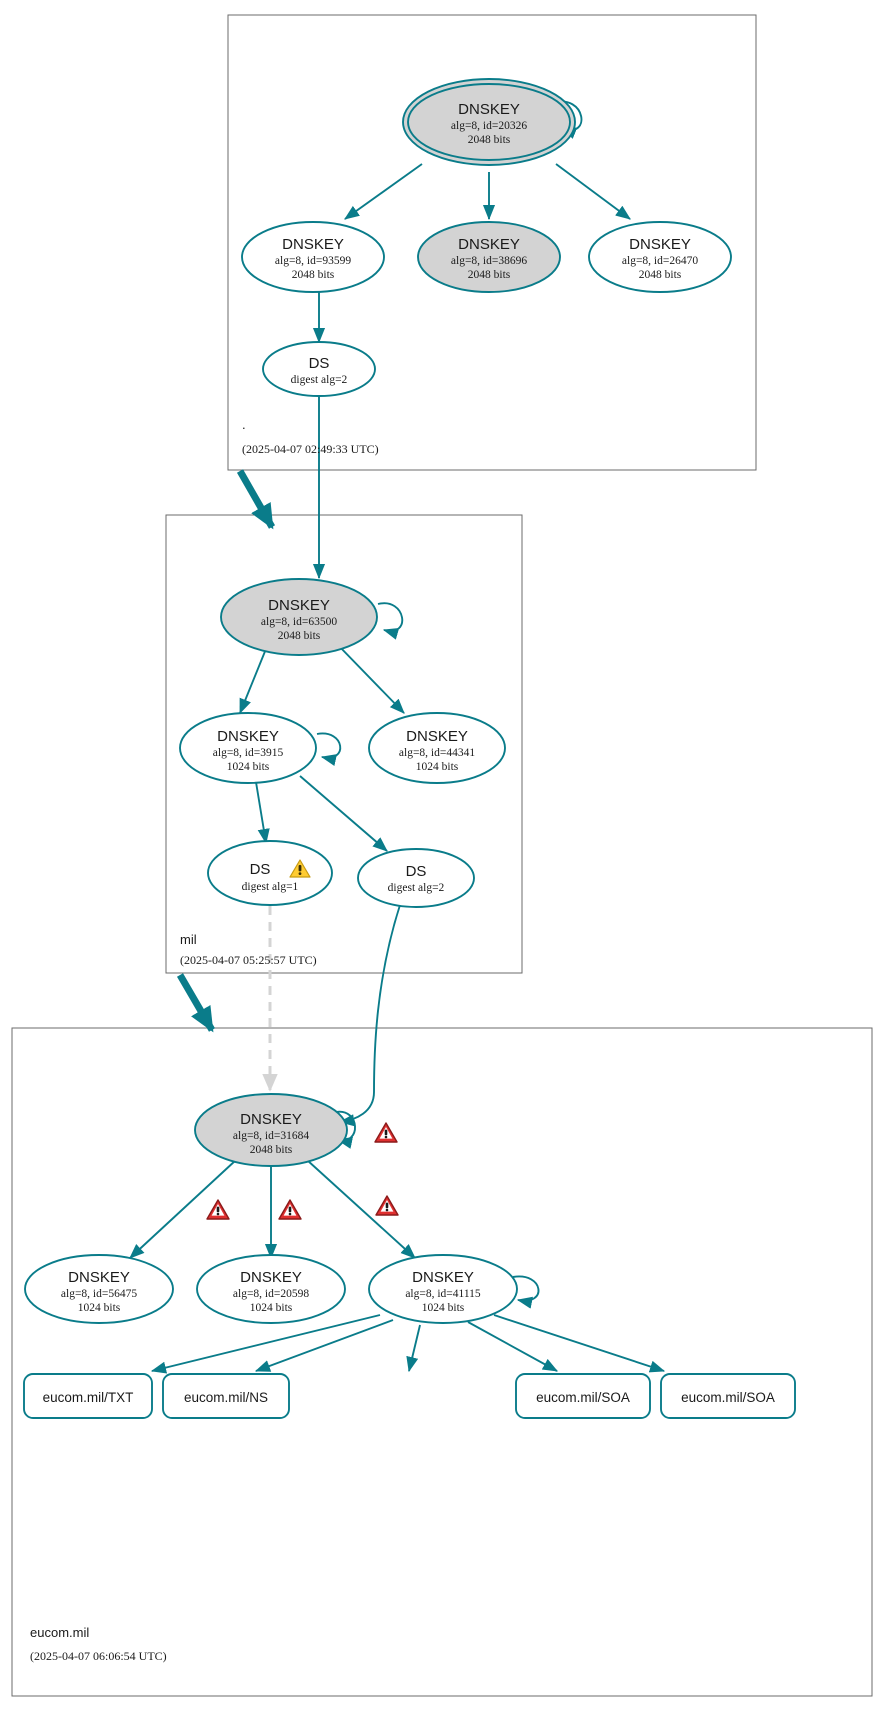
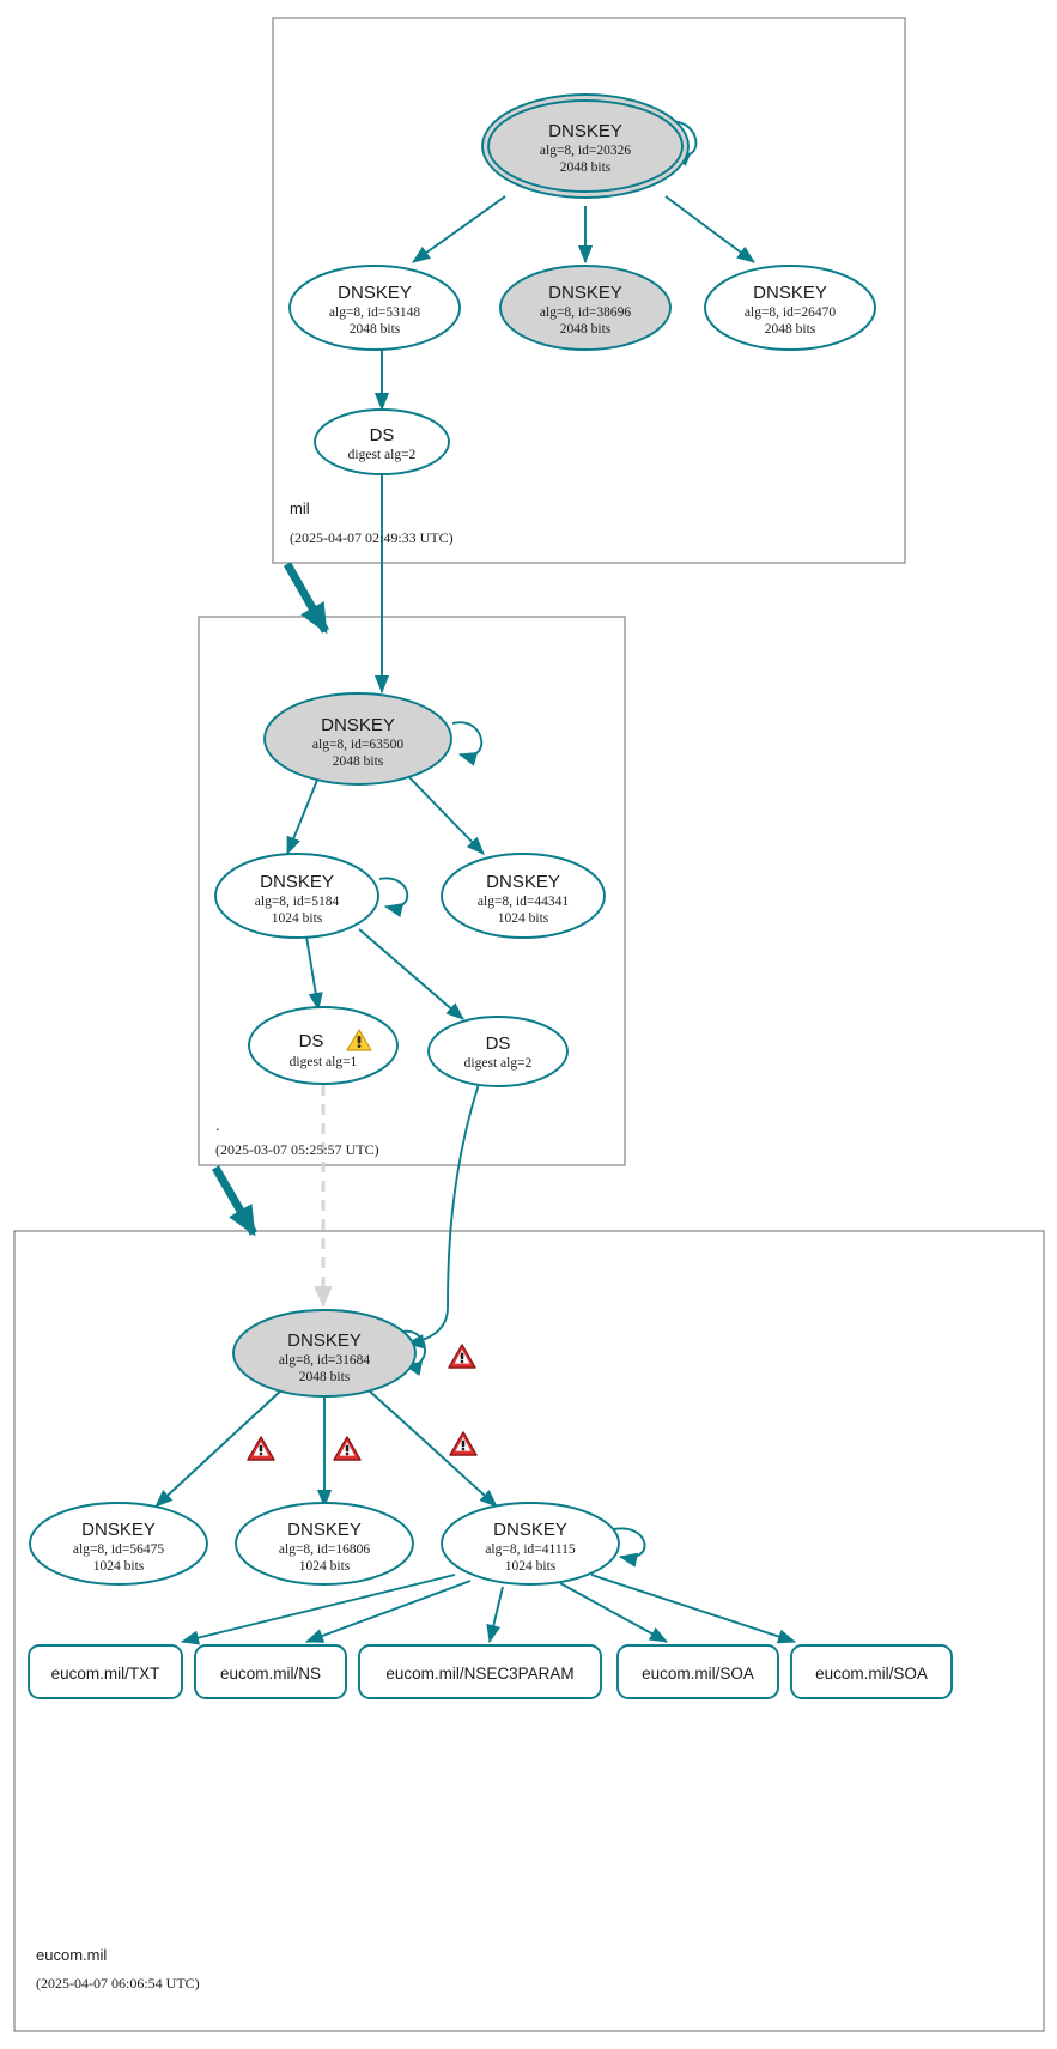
  DNSKEY
  alg=8, id=20326
  2048 bits
  DNSKEY
- alg=8, id=93599
+ alg=8, id=53148
  2048 bits
  DNSKEY
  alg=8, id=38696
  2048 bits
  DNSKEY
  alg=8, id=26470
  2048 bits
  DS
  digest alg=2
- .
+ mil
  (2025-04-07 02:49:33 UTC)
  DNSKEY
  alg=8, id=63500
  2048 bits
  DNSKEY
- alg=8, id=3915
+ alg=8, id=5184
  1024 bits
  DNSKEY
  alg=8, id=44341
  1024 bits
  DS
  digest alg=1
  DS
  digest alg=2
- mil
+ .
- (2025-04-07 05:25:57 UTC)
+ (2025-03-07 05:25:57 UTC)
  DNSKEY
  alg=8, id=31684
  2048 bits
  DNSKEY
  alg=8, id=56475
  1024 bits
  DNSKEY
- alg=8, id=20598
+ alg=8, id=16806
  1024 bits
  DNSKEY
  alg=8, id=41115
  1024 bits
  eucom.mil/TXT
  eucom.mil/NS
+ eucom.mil/NSEC3PARAM
  eucom.mil/SOA
  eucom.mil/SOA
  eucom.mil
  (2025-04-07 06:06:54 UTC)
